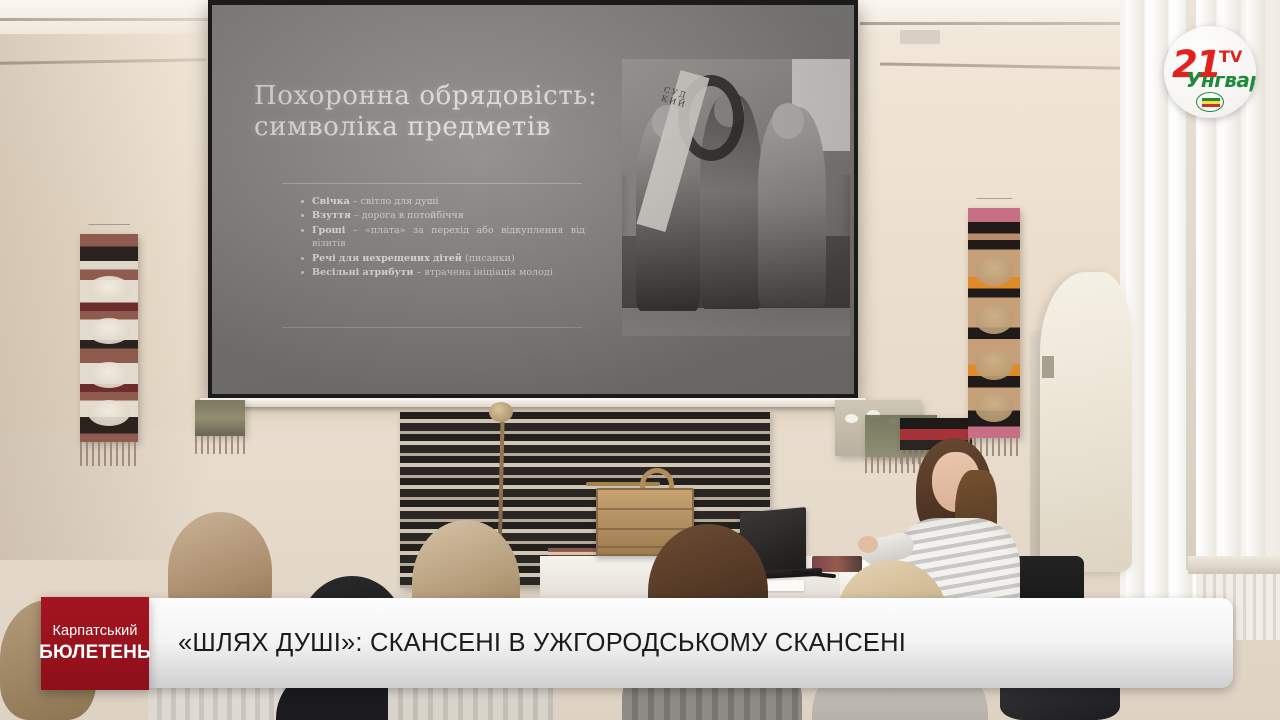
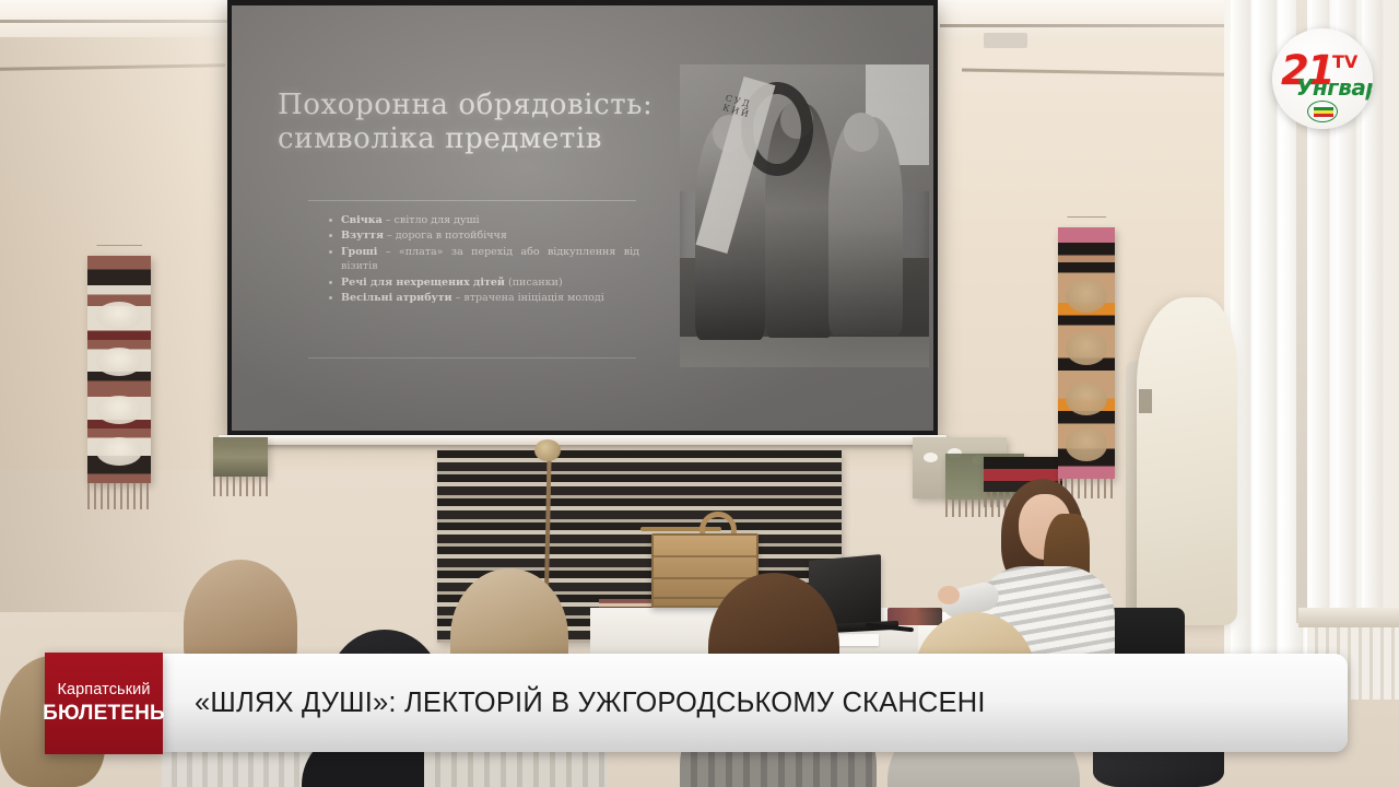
  21
  TV
  Унгва
- «ШЛЯХ ДУШІ»: СКАНСЕНІ В УЖГОРОДСЬКОМУ СКАНСЕНІ
+ «ШЛЯХ ДУШІ»: ЛЕКТОРІЙ В УЖГОРОДСЬКОМУ СКАНСЕНІ
  Карпатський
  БЮЛЕТЕНЬ
